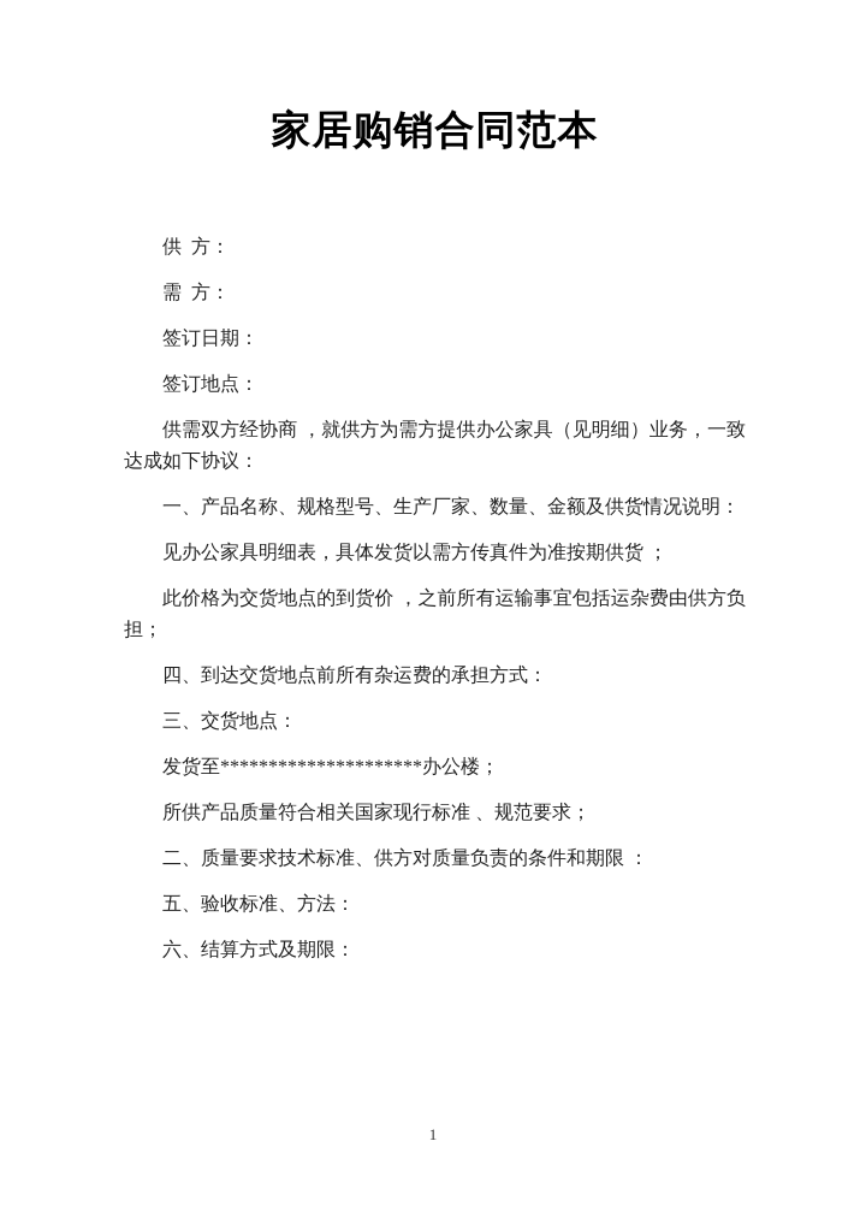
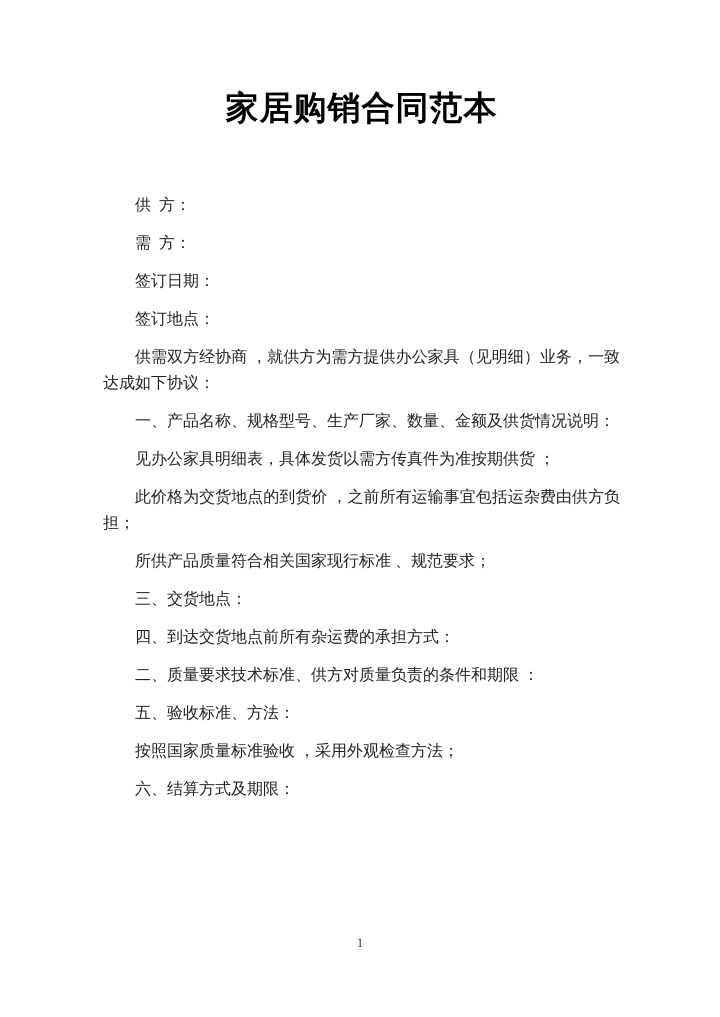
  家居购销合同范本
  供 方：
  需 方：
  签订日期：
  签订地点：
  供需双方经协商 ，就供方为需方提供办公家具（见明细）业务，一致达成如下协议：
  一、产品名称、规格型号、生产厂家、数量、金额及供货情况说明：
  见办公家具明细表，具体发货以需方传真件为准按期供货 ；
  此价格为交货地点的到货价 ，之前所有运输事宜包括运杂费由供方负担；
- 四、到达交货地点前所有杂运费的承担方式：
+ 所供产品质量符合相关国家现行标准 、规范要求；
  三、交货地点：
- 发货至*********************办公楼；
- 所供产品质量符合相关国家现行标准 、规范要求；
+ 四、到达交货地点前所有杂运费的承担方式：
  二、质量要求技术标准、供方对质量负责的条件和期限 ：
  五、验收标准、方法：
+ 按照国家质量标准验收 ，采用外观检查方法；
  六、结算方式及期限：
  1
